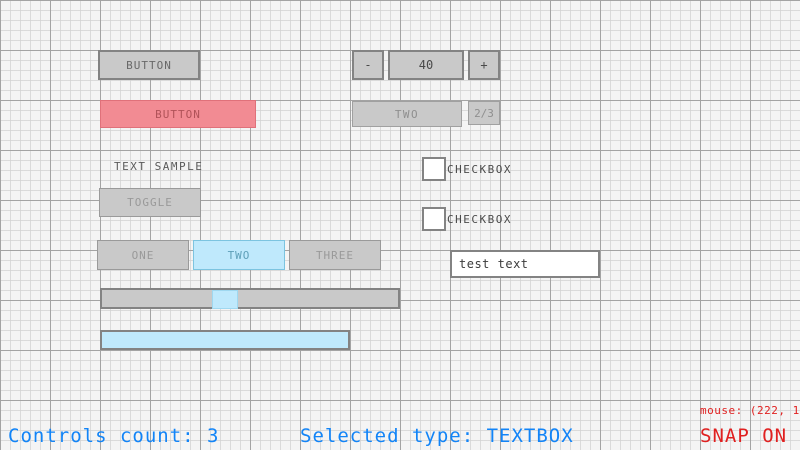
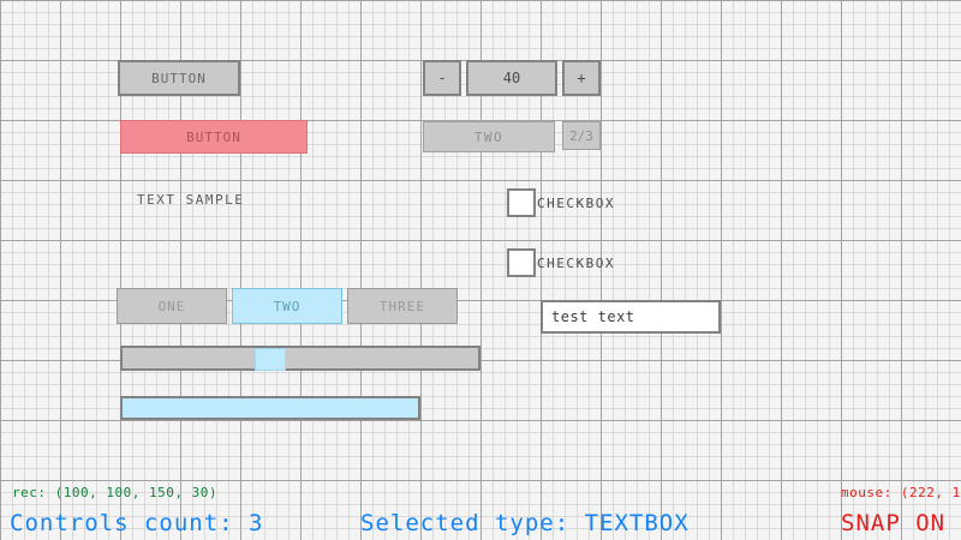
  BUTTON
  BUTTON
  TEXT SAMPLE
- TOGGLE
  ONE
  TWO
  THREE
  -
  40
  +
  TWO
  2/3
  CHECKBOX
  CHECKBOX
  test text
+ rec: (100, 100, 150, 30)
  mouse: (222, 1
  Controls count: 3
  Selected type: TEXTBOX
  SNAP ON
